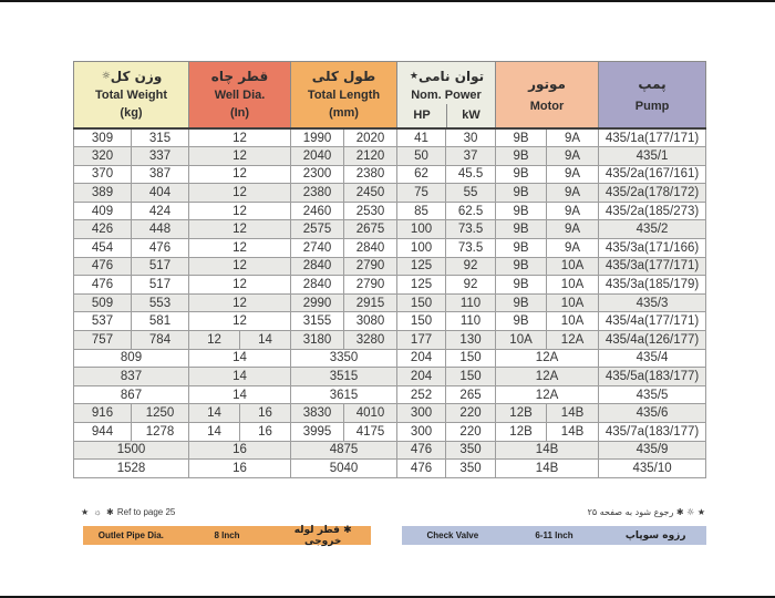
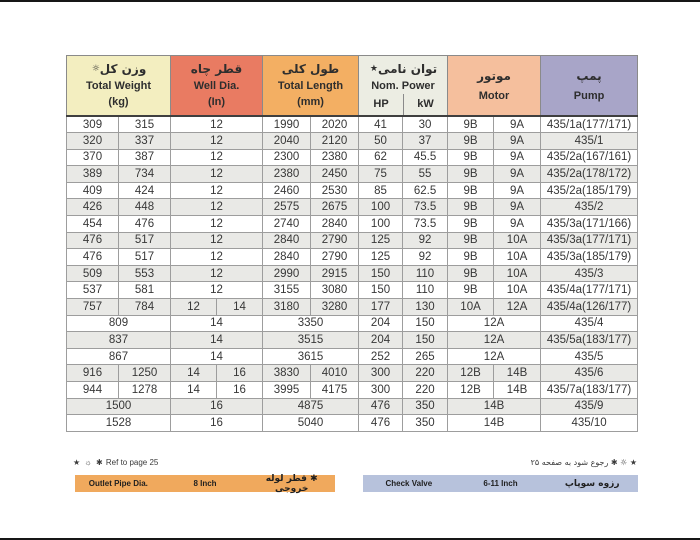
  وزن کل☼ Total Weight (kg)	قطر چاه Well Dia. (In)	طول کلی Total Length (mm)	توان نامی★ Nom. Power HP kW	موتور Motor	پمپ Pump
  309	315	12	1990	2020	41	30	9B	9A	435/1a(177/171)
  320	337	12	2040	2120	50	37	9B	9A	435/1
  370	387	12	2300	2380	62	45.5	9B	9A	435/2a(167/161)
- 389	404	12	2380	2450	75	55	9B	9A	435/2a(178/172)
+ 389	734	12	2380	2450	75	55	9B	9A	435/2a(178/172)
- 409	424	12	2460	2530	85	62.5	9B	9A	435/2a(185/273)
+ 409	424	12	2460	2530	85	62.5	9B	9A	435/2a(185/179)
  426	448	12	2575	2675	100	73.5	9B	9A	435/2
  454	476	12	2740	2840	100	73.5	9B	9A	435/3a(171/166)
  476	517	12	2840	2790	125	92	9B	10A	435/3a(177/171)
  476	517	12	2840	2790	125	92	9B	10A	435/3a(185/179)
  509	553	12	2990	2915	150	110	9B	10A	435/3
  537	581	12	3155	3080	150	110	9B	10A	435/4a(177/171)
  757	784	12	14	3180	3280	177	130	10A	12A	435/4a(126/177)
  809	14	3350	204	150	12A	435/4
  837	14	3515	204	150	12A	435/5a(183/177)
  867	14	3615	252	265	12A	435/5
  916	1250	14	16	3830	4010	300	220	12B	14B	435/6
  944	1278	14	16	3995	4175	300	220	12B	14B	435/7a(183/177)
  1500	16	4875	476	350	14B	435/9
  1528	16	5040	476	350	14B	435/10
  ★ ☼ ✱ Ref to page 25
  ★ ☼ ✱ رجوع شود به صفحه ۲۵
  Outlet Pipe Dia.
  8 Inch
  ✱ قطر لوله خروجی
  Check Valve
  6-11 Inch
  رزوه سوپاپ
